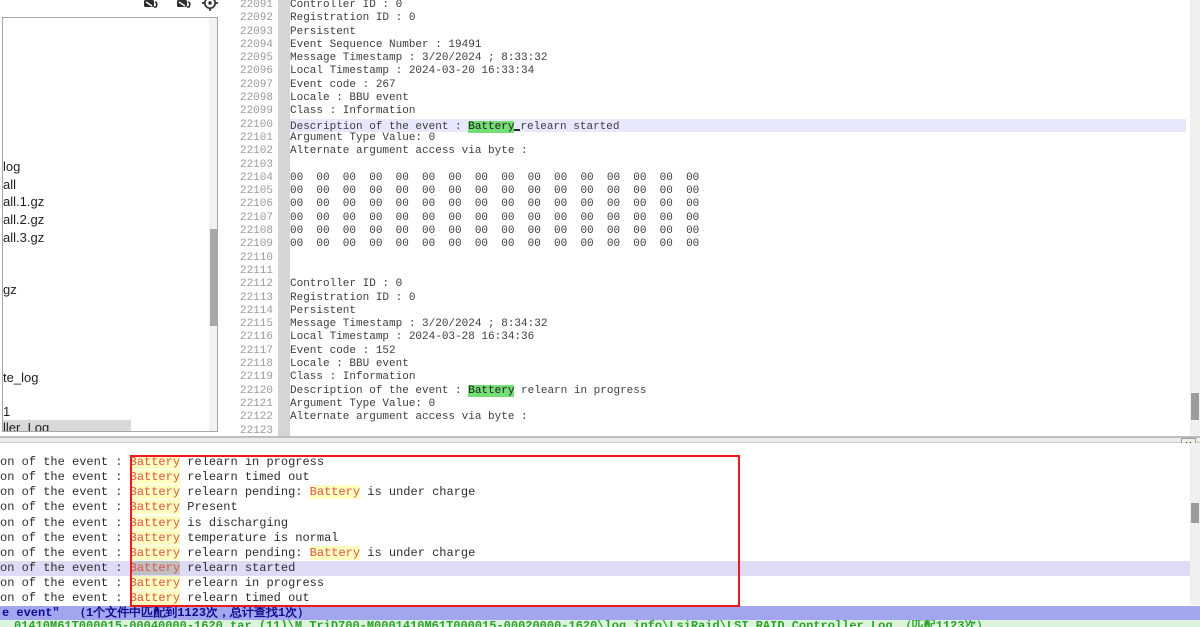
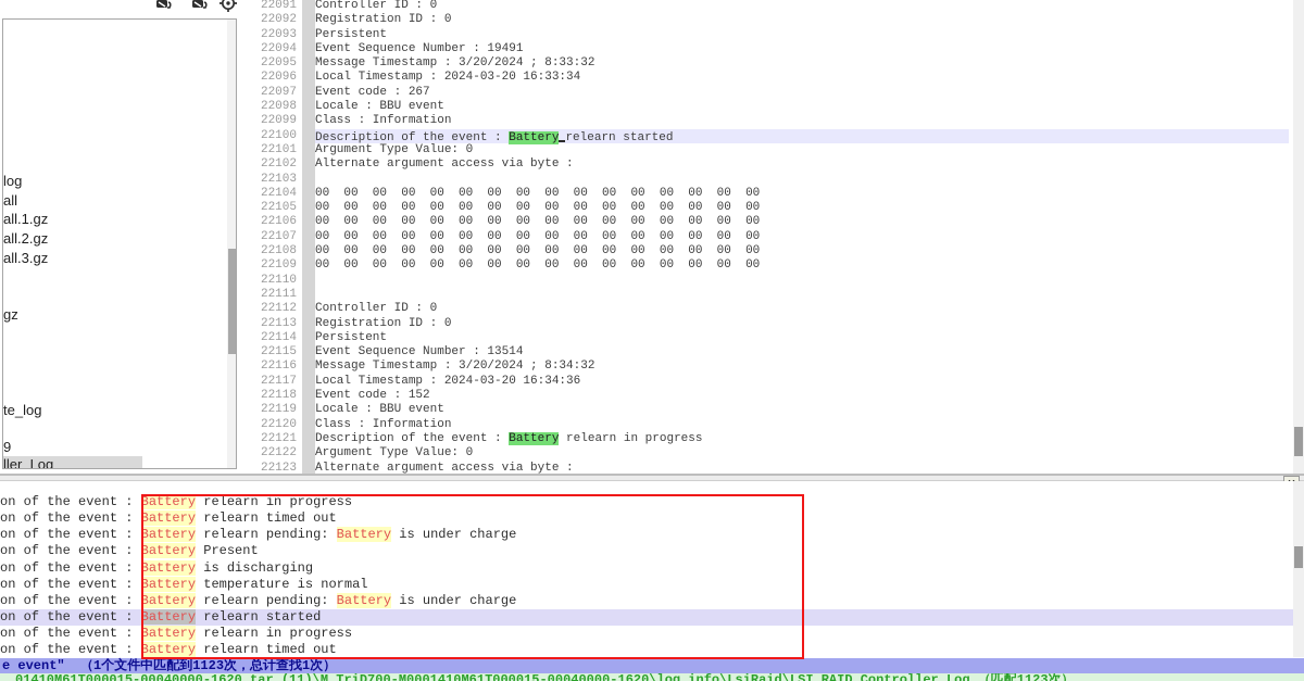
  log
  all
  all.1.gz
  all.2.gz
  all.3.gz
  gz
  te_log
- 1
+ 9
  ller_Log
  22091
  22092
  22093
  22094
  22095
  22096
  22097
  22098
  22099
  22100
  22101
  22102
  22103
  22104
  22105
  22106
  22107
  22108
  22109
  22110
  22111
  22112
  22113
  22114
  22115
  22116
  22117
  22118
  22119
  22120
  22121
  22122
  22123
  Controller ID : 0
  Registration ID : 0
  Persistent
  Event Sequence Number : 19491
  Message Timestamp : 3/20/2024 ; 8:33:32
  Local Timestamp : 2024-03-20 16:33:34
  Event code : 267
  Locale : BBU event
  Class : Information
  Description of the event : Battery relearn started
  Argument Type Value: 0
  Alternate argument access via byte :
  00 00 00 00 00 00 00 00 00 00 00 00 00 00 00 00
  00 00 00 00 00 00 00 00 00 00 00 00 00 00 00 00
  00 00 00 00 00 00 00 00 00 00 00 00 00 00 00 00
  00 00 00 00 00 00 00 00 00 00 00 00 00 00 00 00
  00 00 00 00 00 00 00 00 00 00 00 00 00 00 00 00
  00 00 00 00 00 00 00 00 00 00 00 00 00 00 00 00
  Controller ID : 0
  Registration ID : 0
  Persistent
+ Event Sequence Number : 13514
  Message Timestamp : 3/20/2024 ; 8:34:32
- Local Timestamp : 2024-03-28 16:34:36
+ Local Timestamp : 2024-03-20 16:34:36
  Event code : 152
  Locale : BBU event
  Class : Information
  Description of the event : Battery relearn in progress
  Argument Type Value: 0
  Alternate argument access via byte :
  on of the event : Battery relearn in progress
  on of the event : Battery relearn timed out
  on of the event : Battery relearn pending: Battery is under charge
  on of the event : Battery Present
  on of the event : Battery is discharging
  on of the event : Battery temperature is normal
  on of the event : Battery relearn pending: Battery is under charge
  on of the event : Battery relearn started
  on of the event : Battery relearn in progress
  on of the event : Battery relearn timed out
  e event" （1个文件中匹配到1123次，总计查找1次）
- 01410M61T000015-00040000-1620.tar (11)\M_TriD700-M0001410M61T000015-00020000-1620\log_info\LsiRaid\LSI RAID Controller Log （匹配1123次）
+ 01410M61T000015-00040000-1620.tar (11)\M_TriD700-M0001410M61T000015-00040000-1620\log_info\LsiRaid\LSI RAID Controller Log （匹配1123次）
